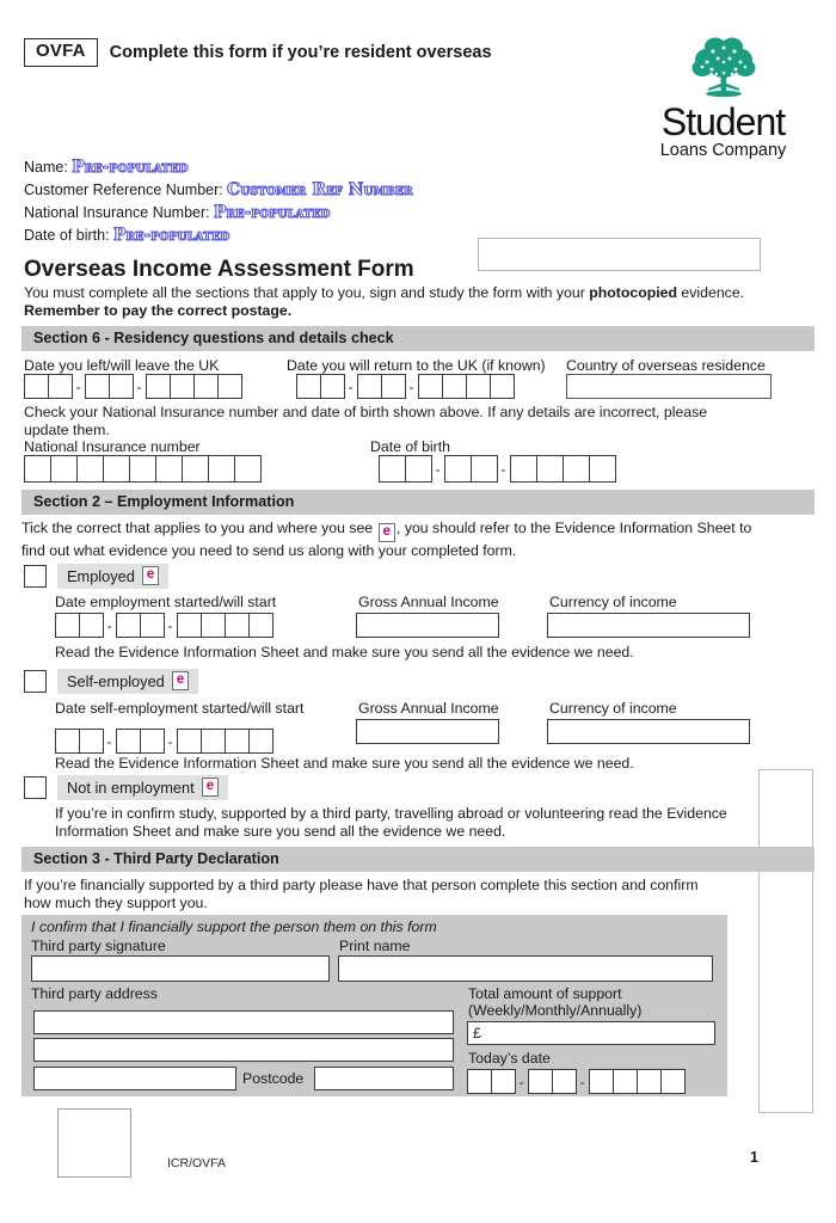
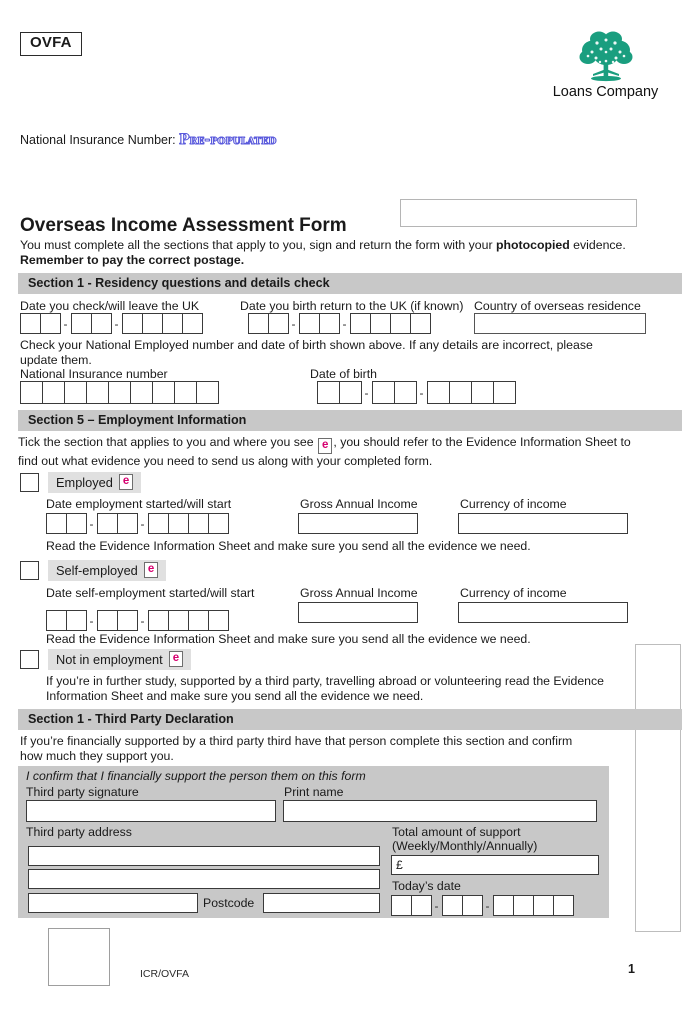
  OVFA
- Complete this form if you’re resident overseas
- Student
  Loans Company
- Name: Pre-populated
- Customer Reference Number: Customer Ref Number
  National Insurance Number: Pre-populated
- Date of birth: Pre-populated
  Overseas Income Assessment Form
- You must complete all the sections that apply to you, sign and study the form with your photocopied evidence. Remember to pay the correct postage.
+ You must complete all the sections that apply to you, sign and return the form with your photocopied evidence. Remember to pay the correct postage.
- Section 6 - Residency questions and details check
+ Section 1 - Residency questions and details check
- Date you left/will leave the UK
+ Date you check/will leave the UK
- Date you will return to the UK (if known)
+ Date you birth return to the UK (if known)
  Country of overseas residence
  -
  -
  -
  -
- Check your National Insurance number and date of birth shown above. If any details are incorrect, please update them.
+ Check your National Employed number and date of birth shown above. If any details are incorrect, please update them.
  National Insurance number
  Date of birth
  -
  -
- Section 2 – Employment Information
+ Section 5 – Employment Information
- Tick the correct that applies to you and where you see e , you should refer to the Evidence Information Sheet to find out what evidence you need to send us along with your completed form.
+ Tick the section that applies to you and where you see e , you should refer to the Evidence Information Sheet to find out what evidence you need to send us along with your completed form.
  Employed
  e
  Date employment started/will start
  Gross Annual Income
  Currency of income
  -
  -
  Read the Evidence Information Sheet and make sure you send all the evidence we need.
  Self-employed
  e
  Date self-employment started/will start
  Gross Annual Income
  Currency of income
  -
  -
  Read the Evidence Information Sheet and make sure you send all the evidence we need.
  Not in employment
  e
- If you’re in confirm study, supported by a third party, travelling abroad or volunteering read the Evidence Information Sheet and make sure you send all the evidence we need.
+ If you’re in further study, supported by a third party, travelling abroad or volunteering read the Evidence Information Sheet and make sure you send all the evidence we need.
- Section 3 - Third Party Declaration
+ Section 1 - Third Party Declaration
- If you’re financially supported by a third party please have that person complete this section and confirm how much they support you.
+ If you’re financially supported by a third party third have that person complete this section and confirm how much they support you.
  I confirm that I financially support the person them on this form
  Third party signature
  Print name
  Third party address
  Postcode
  Total amount of support
  (Weekly/Monthly/Annually)
  £
  Today’s date
  -
  -
  ICR/OVFA
  1
